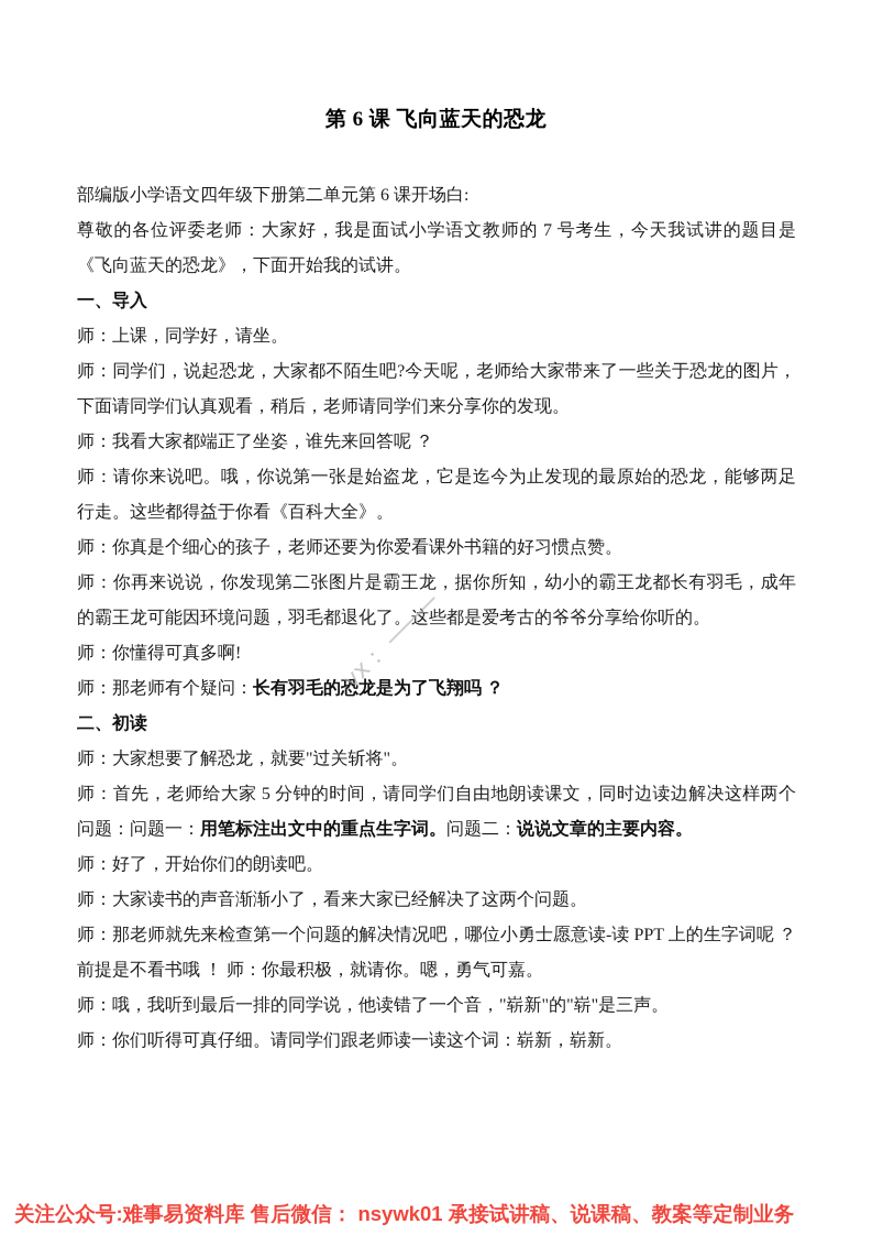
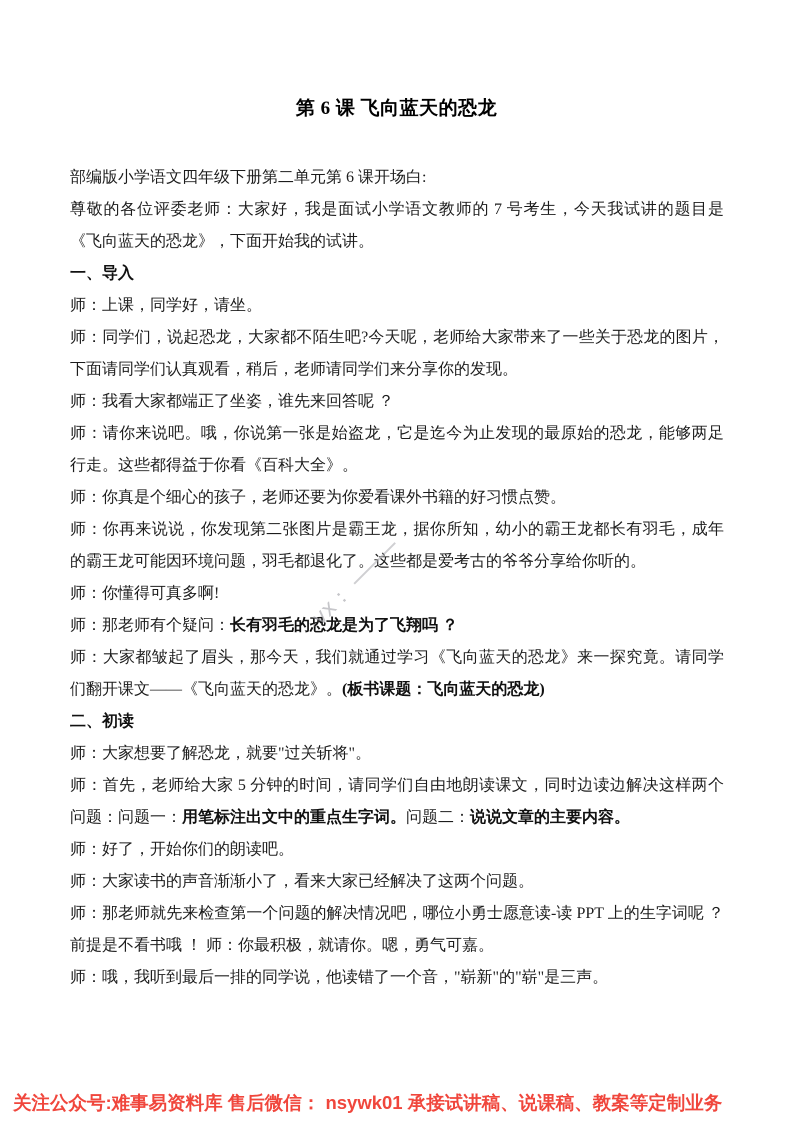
  第 6 课 飞向蓝天的恐龙
  部编版小学语文四年级下册第二单元第 6 课开场白:
  尊敬的各位评委老师：大家好，我是面试小学语文教师的 7 号考生，今天我试讲的题目是《飞向蓝天的恐龙》，下面开始我的试讲。
  一、导入
  师：上课，同学好，请坐。
  师：同学们，说起恐龙，大家都不陌生吧?今天呢，老师给大家带来了一些关于恐龙的图片，下面请同学们认真观看，稍后，老师请同学们来分享你的发现。
  师：我看大家都端正了坐姿，谁先来回答呢 ？
  师：请你来说吧。哦，你说第一张是始盗龙，它是迄今为止发现的最原始的恐龙，能够两足行走。这些都得益于你看《百科大全》。
  师：你真是个细心的孩子，老师还要为你爱看课外书籍的好习惯点赞。
  师：你再来说说，你发现第二张图片是霸王龙，据你所知，幼小的霸王龙都长有羽毛，成年的霸王龙可能因环境问题，羽毛都退化了。这些都是爱考古的爷爷分享给你听的。
  师：你懂得可真多啊!
  师：那老师有个疑问：长有羽毛的恐龙是为了飞翔吗 ？
+ 师：大家都皱起了眉头，那今天，我们就通过学习《飞向蓝天的恐龙》来一探究竟。请同学们翻开课文——《飞向蓝天的恐龙》。(板书课题：飞向蓝天的恐龙)
  二、初读
  师：大家想要了解恐龙，就要"过关斩将"。
  师：首先，老师给大家 5 分钟的时间，请同学们自由地朗读课文，同时边读边解决这样两个问题：问题一：用笔标注出文中的重点生字词。问题二：说说文章的主要内容。
  师：好了，开始你们的朗读吧。
  师：大家读书的声音渐渐小了，看来大家已经解决了这两个问题。
  师：那老师就先来检查第一个问题的解决情况吧，哪位小勇士愿意读-读 PPT 上的生字词呢 ？前提是不看书哦 ！ 师：你最积极，就请你。嗯，勇气可嘉。
  师：哦，我听到最后一排的同学说，他读错了一个音，"崭新"的"崭"是三声。
- 师：你们听得可真仔细。请同学们跟老师读一读这个词：崭新，崭新。
  关注公众号:难事易资料库 售后微信： nsywk01 承接试讲稿、说课稿、教案等定制业务
